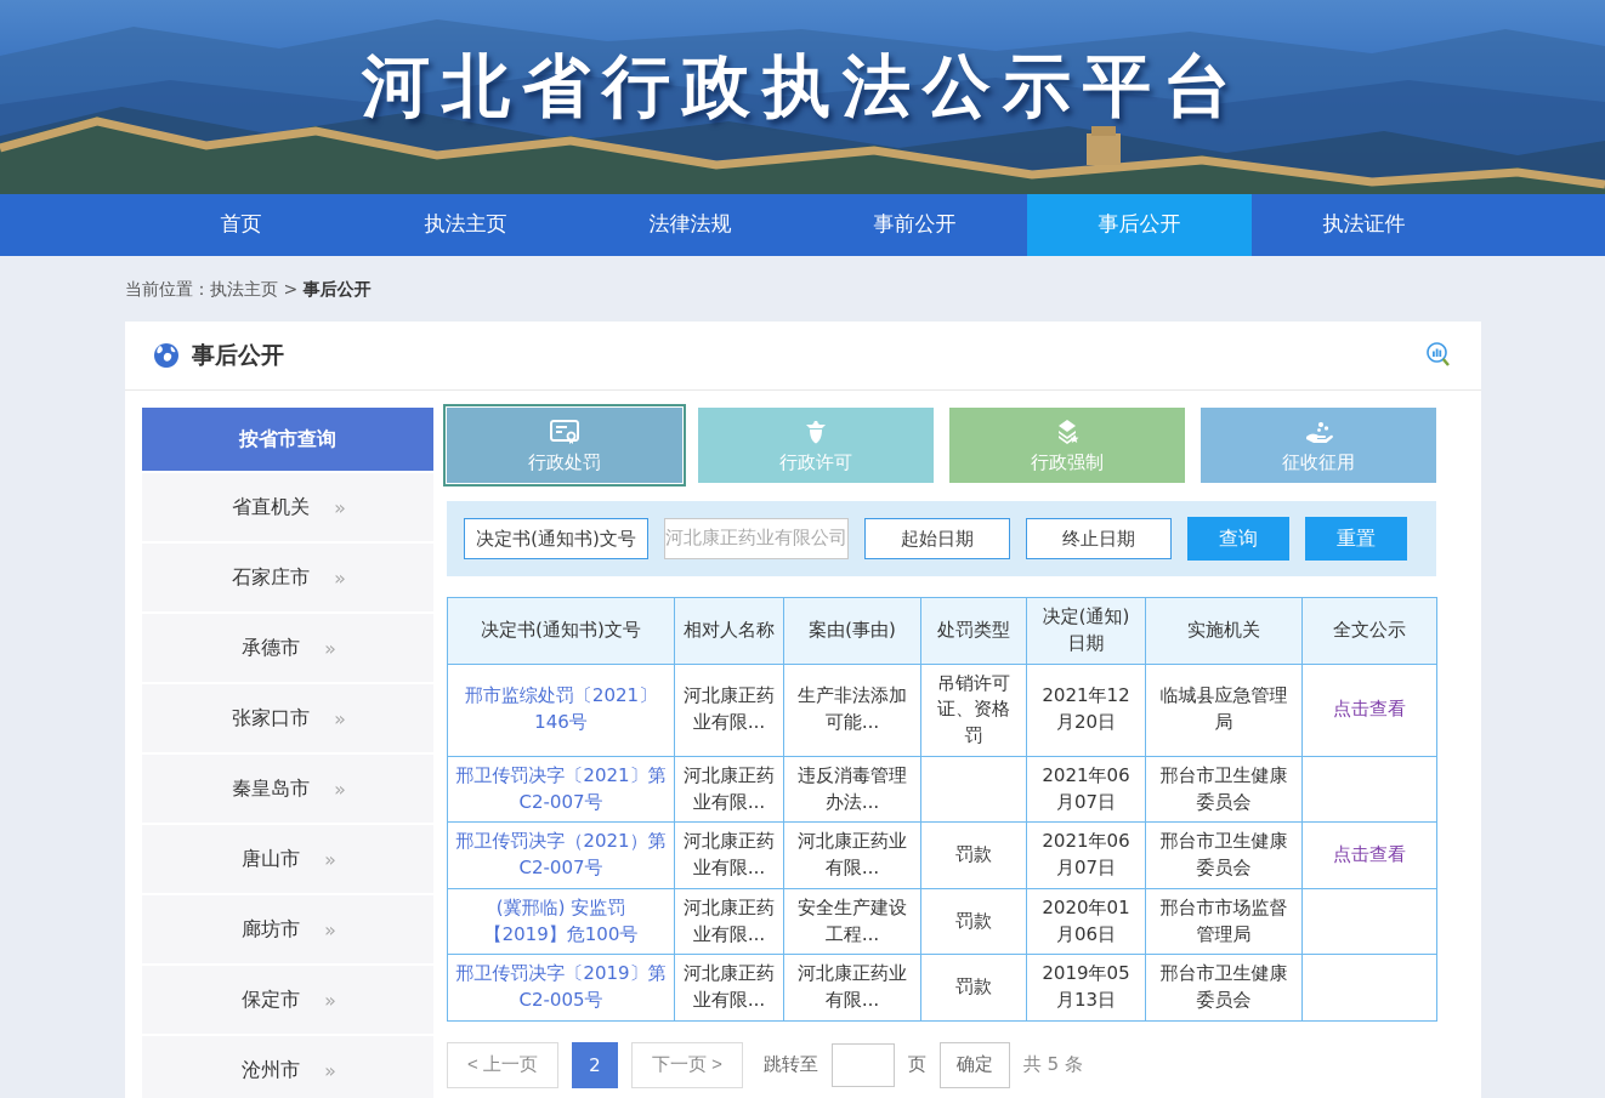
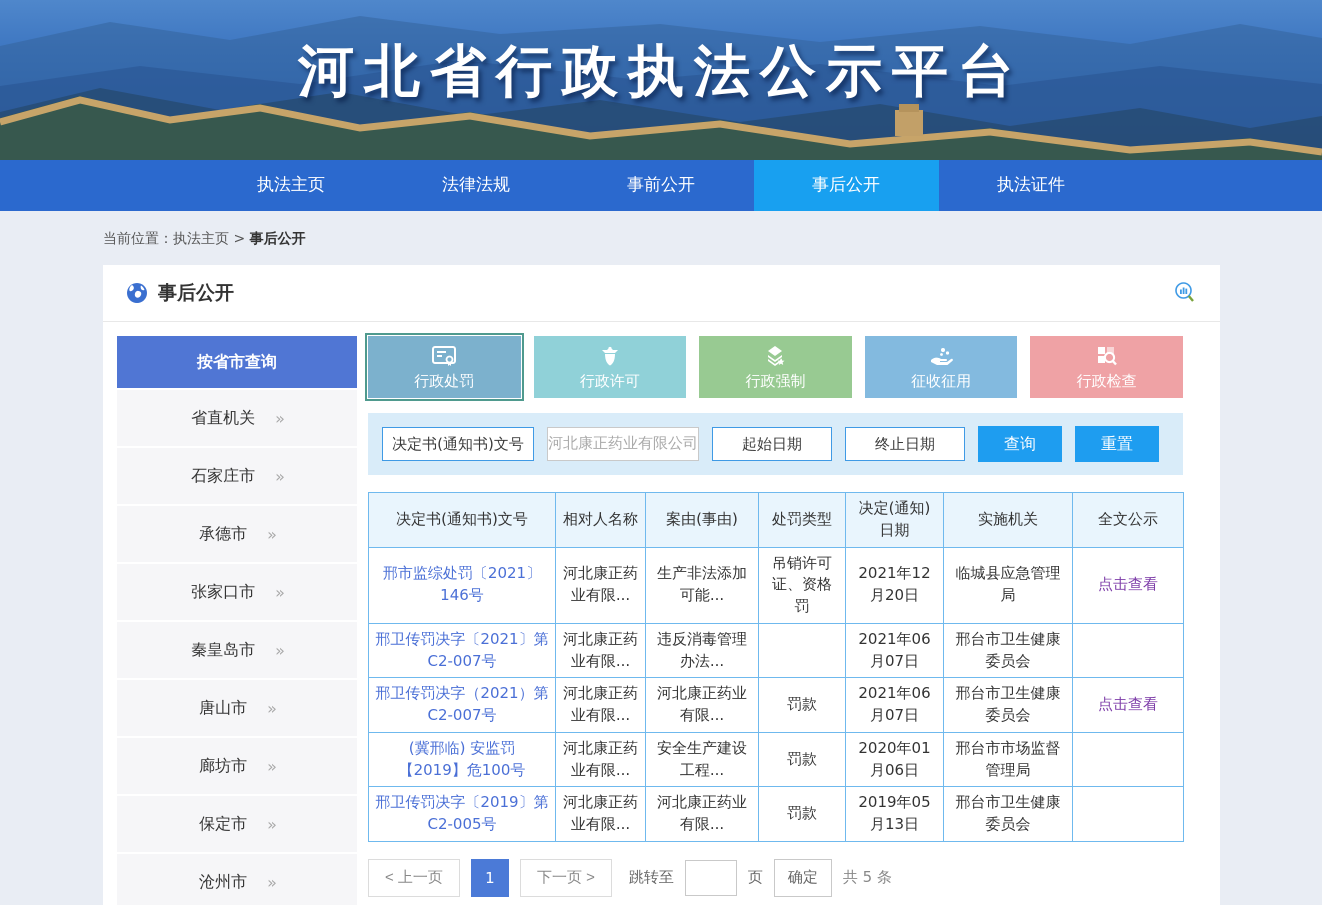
  河北省行政执法公示平台
- 首页
  执法主页
  法律法规
  事前公开
  事后公开
  执法证件
  当前位置：执法主页 > 事后公开
  事后公开
  按省市查询
  省直机关
  »
  石家庄市
  »
  承德市
  »
  张家口市
  »
  秦皇岛市
  »
  唐山市
  »
  廊坊市
  »
  保定市
  »
  沧州市
  »
  行政处罚
  行政许可
  行政强制
  征收征用
+ 行政检查
  决定书(通知书)文号
  河北康正药业有限公司
  起始日期
  终止日期
  查询
  重置
  决定书(通知书)文号	相对人名称	案由(事由)	处罚类型	决定(通知)日期	实施机关	全文公示
  邢市监综处罚〔2021〕146号	河北康正药业有限...	生产非法添加可能...	吊销许可证、资格罚	2021年12月20日	临城县应急管理局	点击查看
  邢卫传罚决字〔2021〕第C2-007号	河北康正药业有限...	违反消毒管理办法...		2021年06月07日	邢台市卫生健康委员会
  邢卫传罚决字（2021）第C2-007号	河北康正药业有限...	河北康正药业有限...	罚款	2021年06月07日	邢台市卫生健康委员会	点击查看
  (冀邢临) 安监罚【2019】危100号	河北康正药业有限...	安全生产建设工程...	罚款	2020年01月06日	邢台市市场监督管理局
  邢卫传罚决字〔2019〕第C2-005号	河北康正药业有限...	河北康正药业有限...	罚款	2019年05月13日	邢台市卫生健康委员会
  < 上一页
- 2
+ 1
  下一页 >
  跳转至
  页
  确定
  共 5 条
